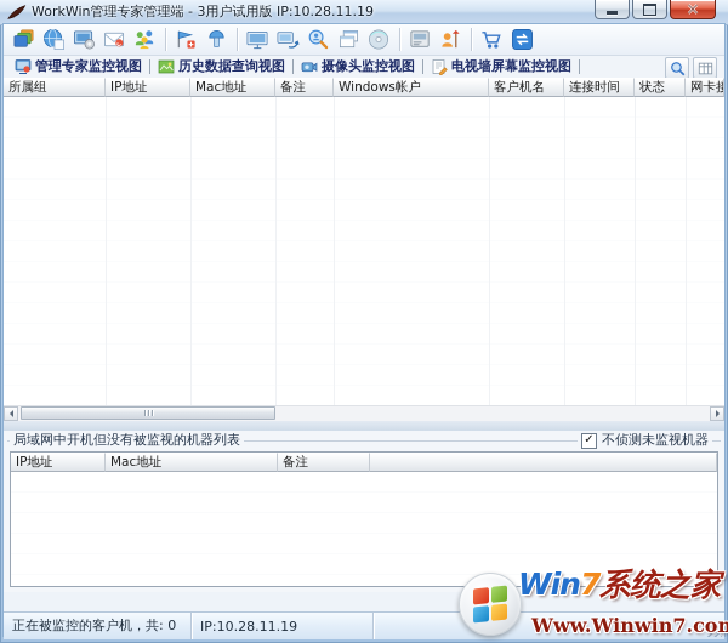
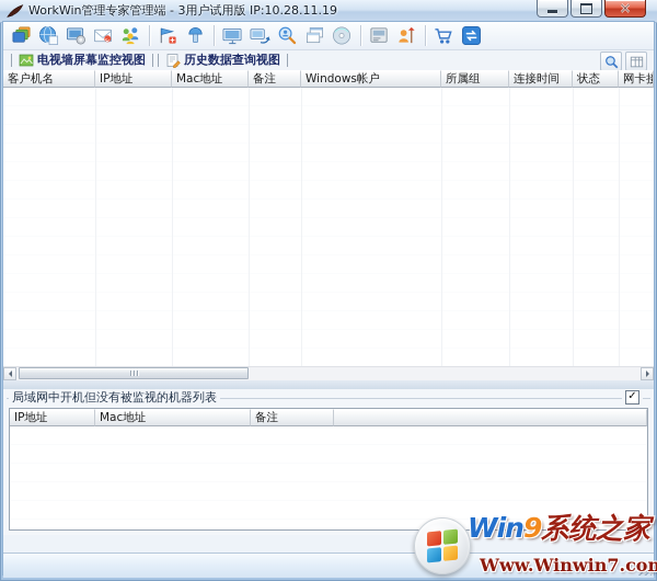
  WorkWin管理专家管理端 - 3用户试用版 IP:10.28.11.19
- 管理专家监控视图
- 历史数据查询视图
+ 电视墙屏幕监控视图
- 摄像头监控视图
- 电视墙屏幕监控视图
+ 历史数据查询视图
- 所属组
+ 客户机名
  IP地址
  Mac地址
  备注
  Windows帐户
- 客户机名
+ 所属组
  连接时间
  状态
  局域网中开机但没有被监视的机器列表
  ✓
- 不侦测未监视机器
  IP地址
  Mac地址
  备注
- 正在被监控的客户机，共: 0
- IP:10.28.11.19
- Win7系统之家
+ Win9系统之家
  Www.Winwin7.co
